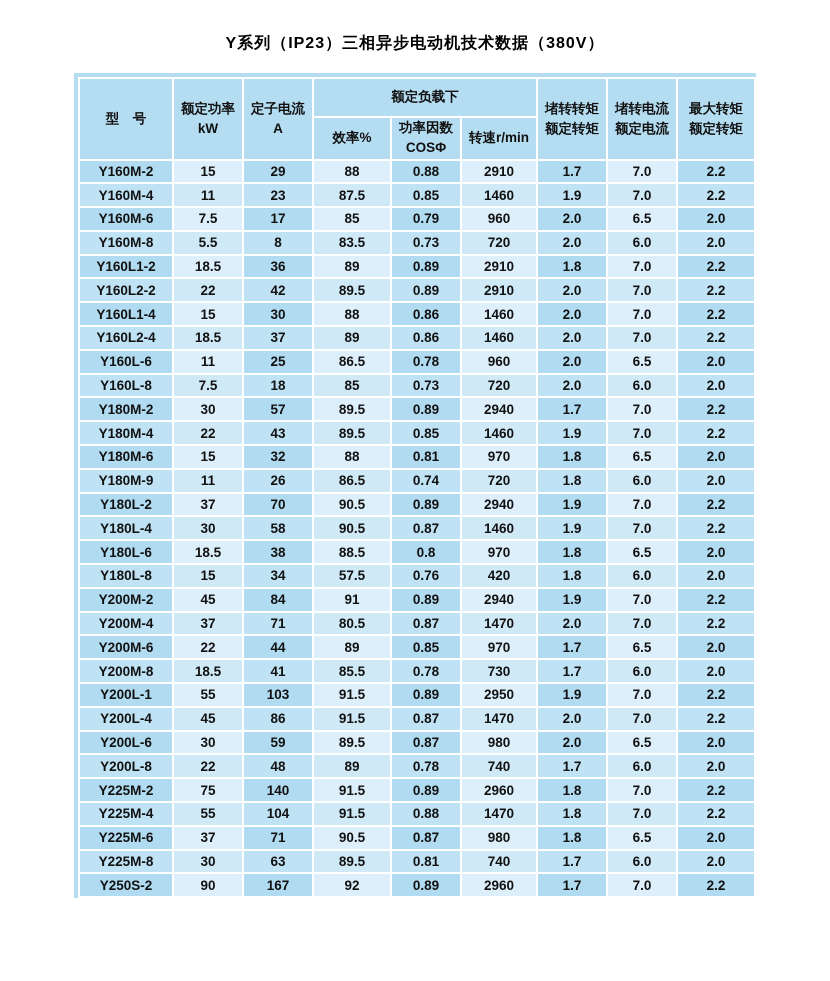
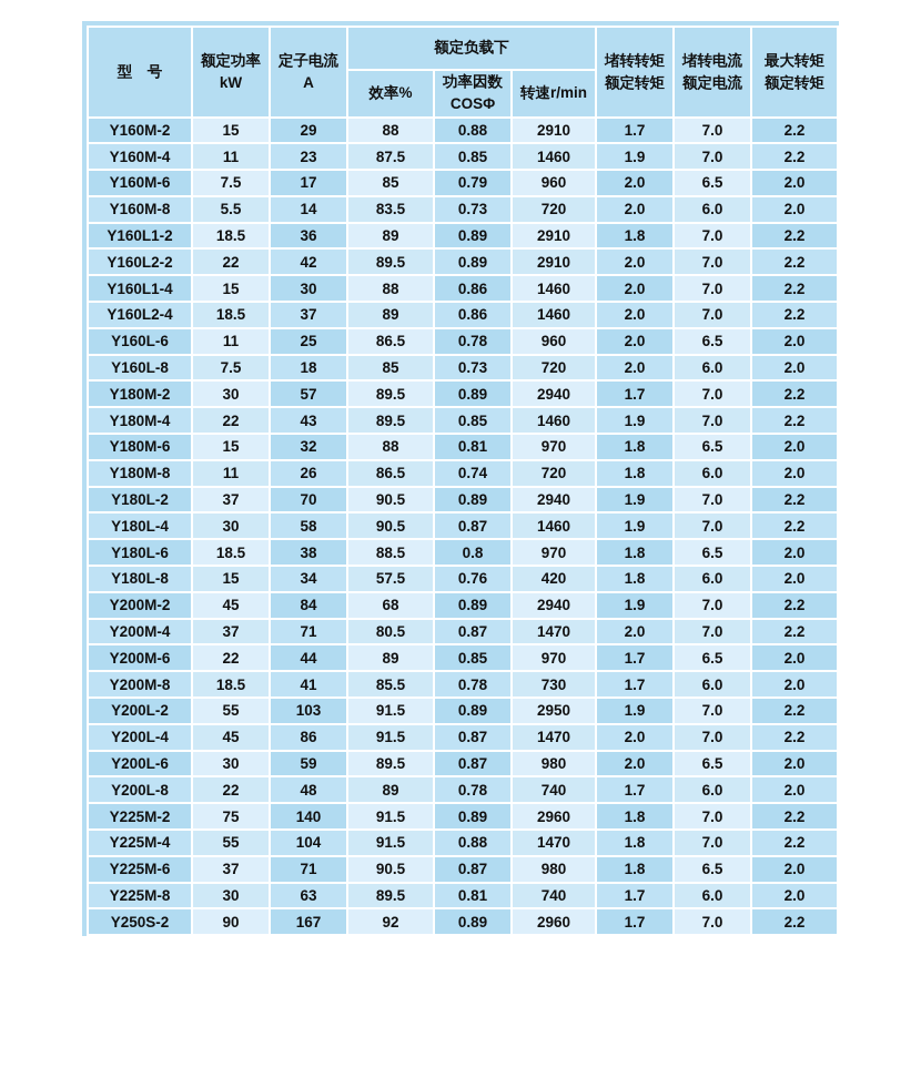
- Y系列（IP23）三相异步电动机技术数据（380V）
  型 号	额定功率 kW	定子电流 A	额定负载下	堵转转矩 额定转矩	堵转电流 额定电流	最大转矩 额定转矩
  效率%	功率因数 COSΦ	转速r/min
  Y160M-2	15	29	88	0.88	2910	1.7	7.0	2.2
  Y160M-4	11	23	87.5	0.85	1460	1.9	7.0	2.2
  Y160M-6	7.5	17	85	0.79	960	2.0	6.5	2.0
- Y160M-8	5.5	8	83.5	0.73	720	2.0	6.0	2.0
+ Y160M-8	5.5	14	83.5	0.73	720	2.0	6.0	2.0
  Y160L1-2	18.5	36	89	0.89	2910	1.8	7.0	2.2
  Y160L2-2	22	42	89.5	0.89	2910	2.0	7.0	2.2
  Y160L1-4	15	30	88	0.86	1460	2.0	7.0	2.2
  Y160L2-4	18.5	37	89	0.86	1460	2.0	7.0	2.2
  Y160L-6	11	25	86.5	0.78	960	2.0	6.5	2.0
  Y160L-8	7.5	18	85	0.73	720	2.0	6.0	2.0
  Y180M-2	30	57	89.5	0.89	2940	1.7	7.0	2.2
  Y180M-4	22	43	89.5	0.85	1460	1.9	7.0	2.2
  Y180M-6	15	32	88	0.81	970	1.8	6.5	2.0
- Y180M-9	11	26	86.5	0.74	720	1.8	6.0	2.0
+ Y180M-8	11	26	86.5	0.74	720	1.8	6.0	2.0
  Y180L-2	37	70	90.5	0.89	2940	1.9	7.0	2.2
  Y180L-4	30	58	90.5	0.87	1460	1.9	7.0	2.2
  Y180L-6	18.5	38	88.5	0.8	970	1.8	6.5	2.0
  Y180L-8	15	34	57.5	0.76	420	1.8	6.0	2.0
- Y200M-2	45	84	91	0.89	2940	1.9	7.0	2.2
+ Y200M-2	45	84	68	0.89	2940	1.9	7.0	2.2
  Y200M-4	37	71	80.5	0.87	1470	2.0	7.0	2.2
  Y200M-6	22	44	89	0.85	970	1.7	6.5	2.0
  Y200M-8	18.5	41	85.5	0.78	730	1.7	6.0	2.0
- Y200L-1	55	103	91.5	0.89	2950	1.9	7.0	2.2
+ Y200L-2	55	103	91.5	0.89	2950	1.9	7.0	2.2
  Y200L-4	45	86	91.5	0.87	1470	2.0	7.0	2.2
  Y200L-6	30	59	89.5	0.87	980	2.0	6.5	2.0
  Y200L-8	22	48	89	0.78	740	1.7	6.0	2.0
  Y225M-2	75	140	91.5	0.89	2960	1.8	7.0	2.2
  Y225M-4	55	104	91.5	0.88	1470	1.8	7.0	2.2
  Y225M-6	37	71	90.5	0.87	980	1.8	6.5	2.0
  Y225M-8	30	63	89.5	0.81	740	1.7	6.0	2.0
  Y250S-2	90	167	92	0.89	2960	1.7	7.0	2.2
